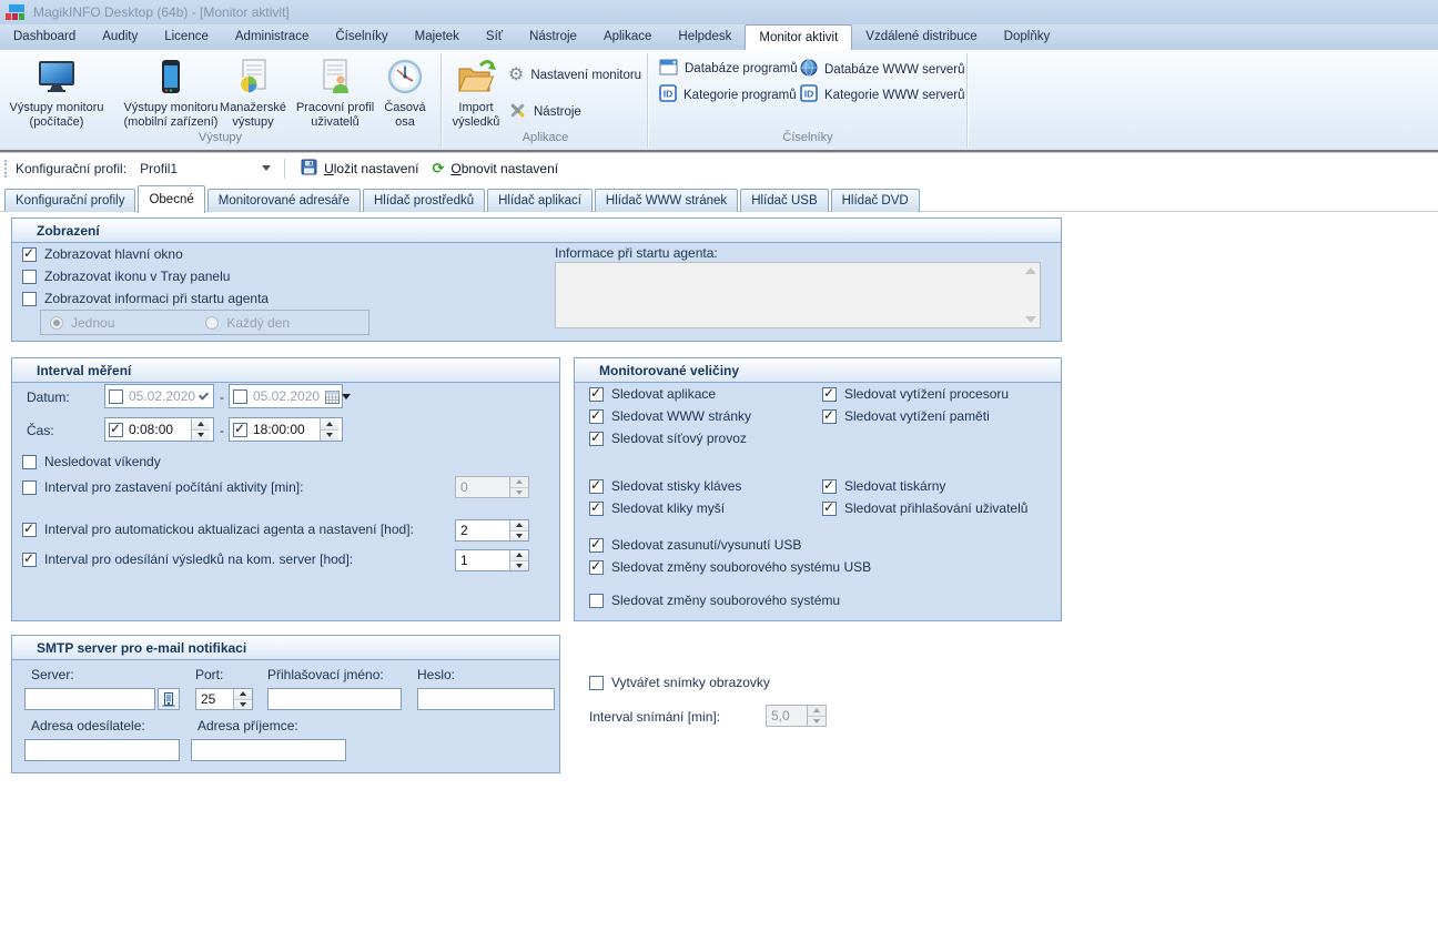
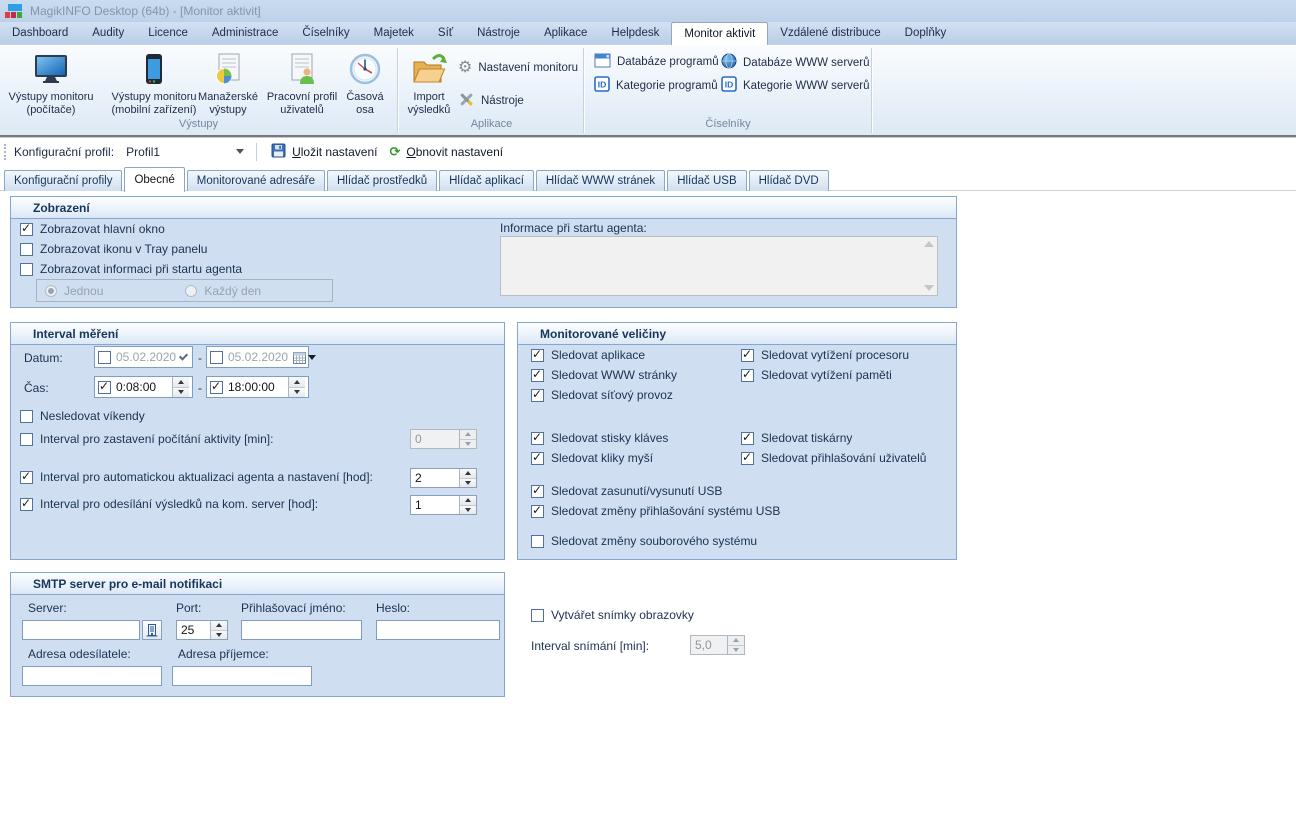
  MagikINFO Desktop (64b) - [Monitor aktivit]
  Dashboard
  Audity
  Licence
  Administrace
  Číselníky
  Majetek
  Síť
  Nástroje
  Aplikace
  Helpdesk
  Monitor aktivit
  Vzdálené distribuce
  Doplňky
  Výstupy monitoru (počítače)
  Výstupy monitoru (mobilní zařízení)
  Manažerské výstupy
  Pracovní profil uživatelů
  Časová osa
  Výstupy
  Import výsledků
  ⚙
  Nastavení monitoru
  Nástroje
  Aplikace
  Databáze programů
  ID
  Kategorie programů
  Databáze WWW serverů
  ID
  Kategorie WWW serverů
  Číselníky
  Konfigurační profil:
  Profil1
  Uložit nastavení
  ⟳
  Obnovit nastavení
  Konfigurační profily
  Obecné
  Monitorované adresáře
  Hlídač prostředků
  Hlídač aplikací
  Hlídač WWW stránek
  Hlídač USB
  Hlídač DVD
  Zobrazení
  Zobrazovat hlavní okno
  Zobrazovat ikonu v Tray panelu
  Zobrazovat informaci při startu agenta
  Jednou
  Každý den
  Informace při startu agenta:
  Interval měření
  Datum:
  05.02.2020
  -
  05.02.2020
  Čas:
  0:08:00
  -
  18:00:00
  Nesledovat víkendy
  Interval pro zastavení počítání aktivity [min]:
  0
  Interval pro automatickou aktualizaci agenta a nastavení [hod]:
  2
  Interval pro odesílání výsledků na kom. server [hod]:
  1
  Monitorované veličiny
  Sledovat aplikace
  Sledovat WWW stránky
  Sledovat síťový provoz
  Sledovat stisky kláves
  Sledovat kliky myší
  Sledovat zasunutí/vysunutí USB
- Sledovat změny souborového systému USB
+ Sledovat změny přihlašování systému USB
  Sledovat změny souborového systému
  Sledovat vytížení procesoru
  Sledovat vytížení paměti
  Sledovat tiskárny
  Sledovat přihlašování uživatelů
  SMTP server pro e-mail notifikaci
  Server:
  Port:
  25
  Přihlašovací jméno:
  Heslo:
  Adresa odesílatele:
  Adresa příjemce:
  Vytvářet snímky obrazovky
  Interval snímání [min]:
  5,0
